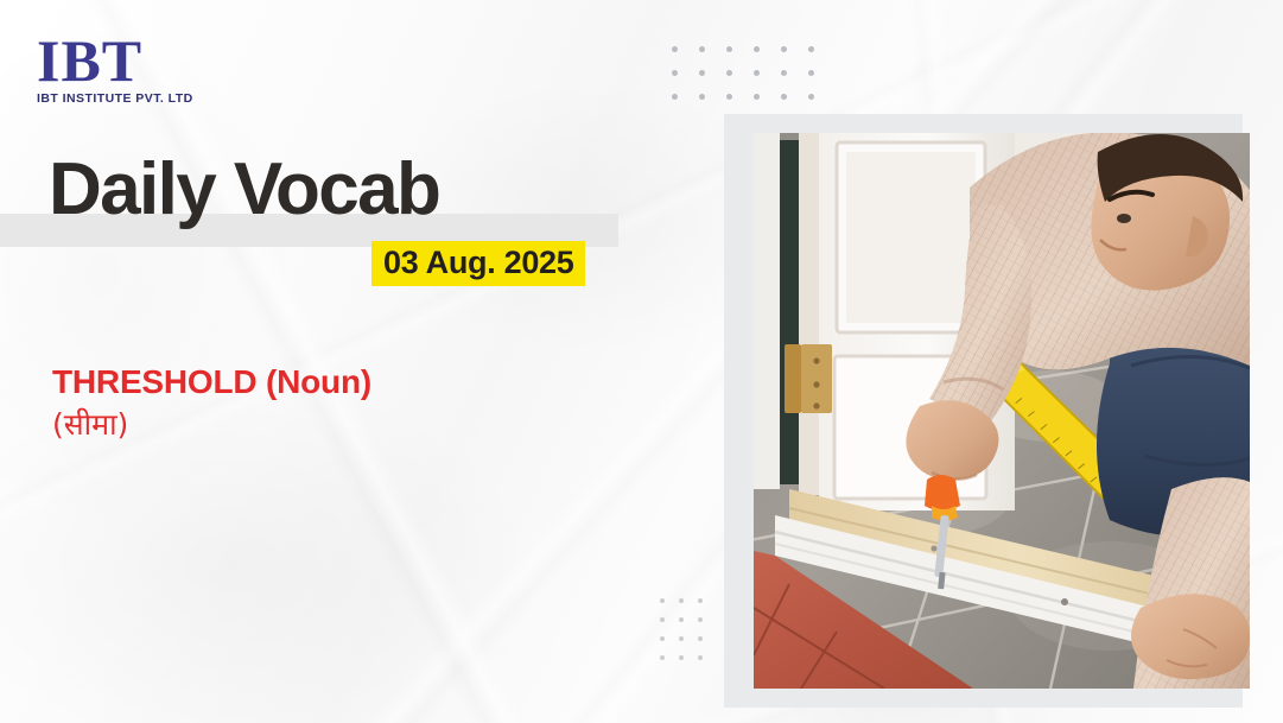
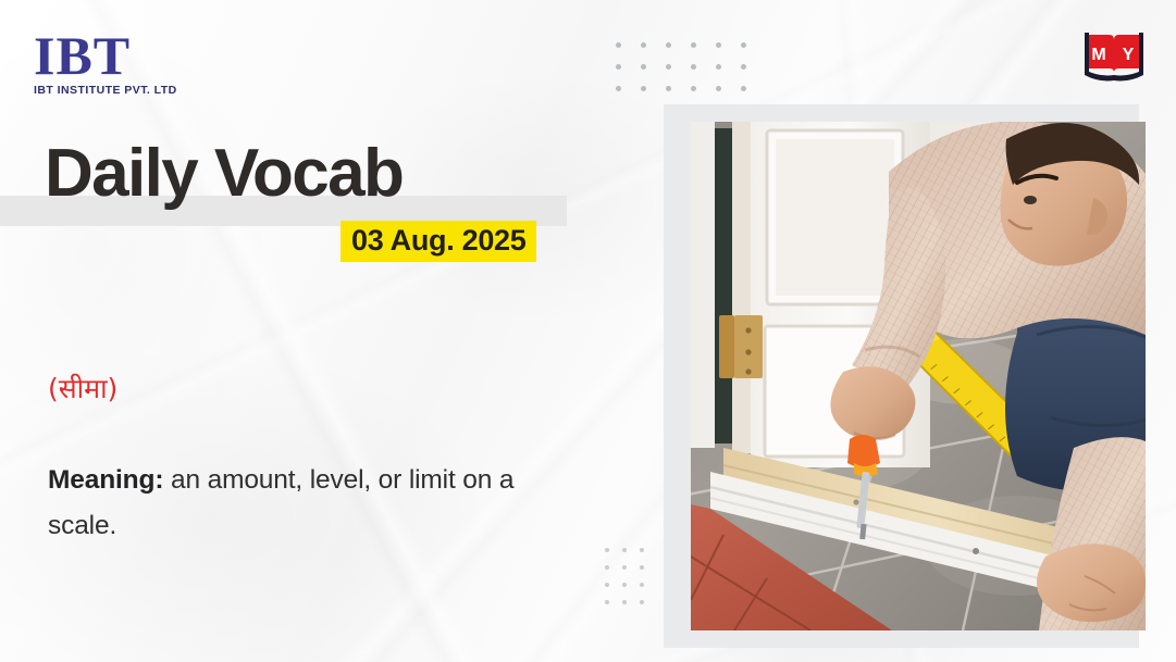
  IBT
  IBT INSTITUTE PVT. LTD
+ M
+ Y
  Daily Vocab
  03 Aug. 2025
- THRESHOLD (Noun)
  (सीमा)
+ Meaning: an amount, level, or limit on a scale.
